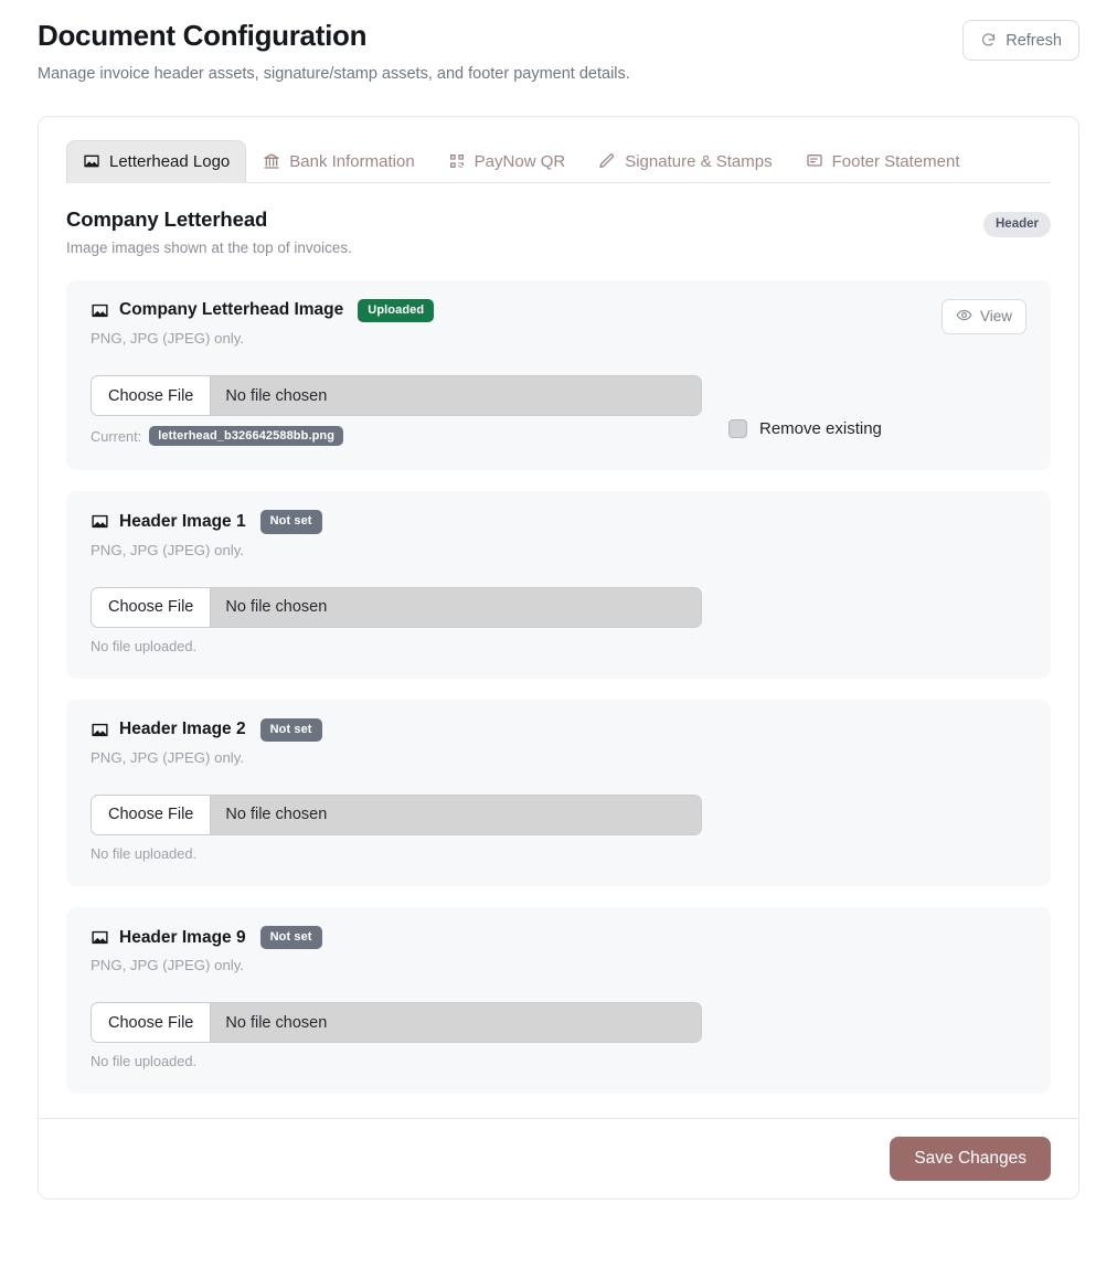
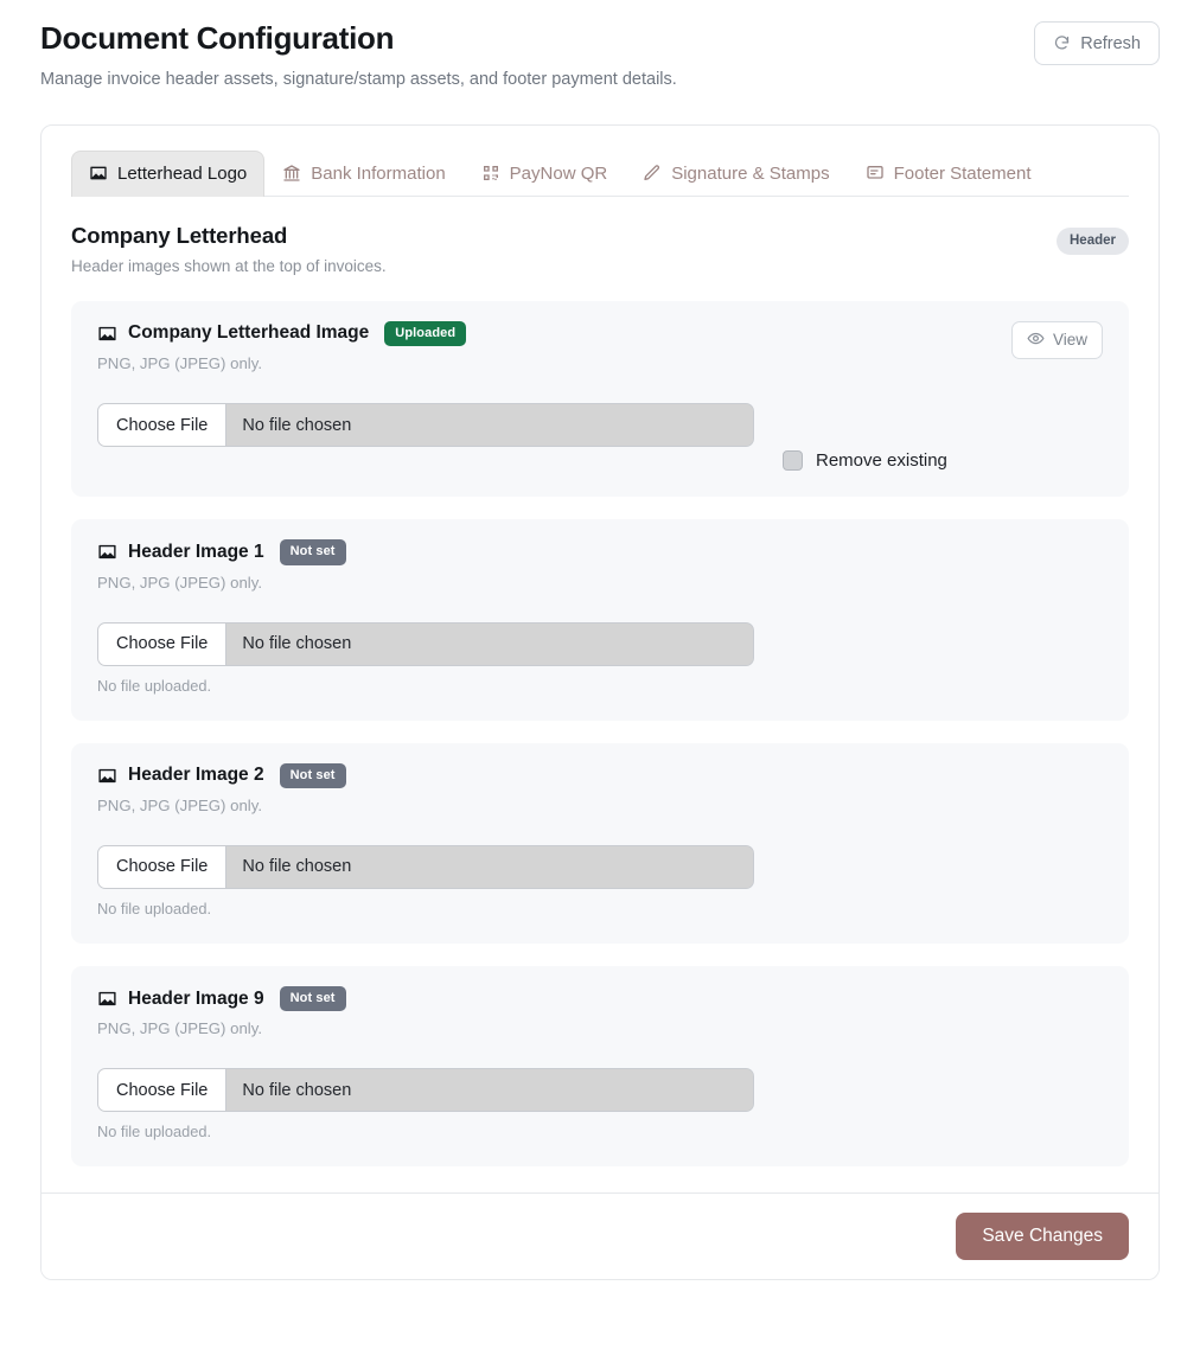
  Document Configuration
  Manage invoice header assets, signature/stamp assets, and footer payment details.
  Refresh
  Letterhead Logo
  Bank Information
  PayNow QR
  Signature & Stamps
  Footer Statement
  Company Letterhead
- Image images shown at the top of invoices.
+ Header images shown at the top of invoices.
  Header
  Company Letterhead Image
  Uploaded
  PNG, JPG (JPEG) only.
  View
  Choose File
  No file chosen
- Current:
- letterhead_b326642588bb.png
  Remove existing
  Header Image 1
  Not set
  PNG, JPG (JPEG) only.
  Choose File
  No file chosen
  No file uploaded.
  Header Image 2
  Not set
  PNG, JPG (JPEG) only.
  Choose File
  No file chosen
  No file uploaded.
  Header Image 9
  Not set
  PNG, JPG (JPEG) only.
  Choose File
  No file chosen
  No file uploaded.
  Save Changes
